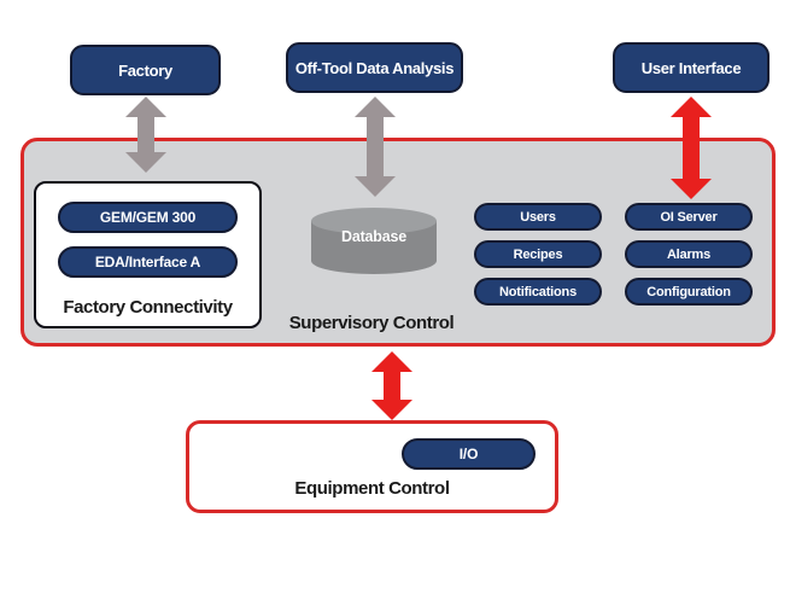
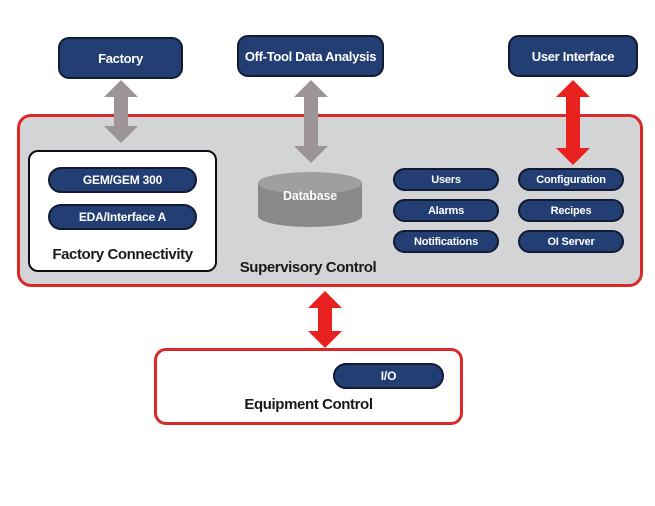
  Factory
  Off-Tool Data Analysis
  User Interface
  Supervisory Control
  GEM/GEM 300
  EDA/Interface A
  Factory Connectivity
  Database
  Users
- Recipes
+ Alarms
  Notifications
- OI Server
+ Configuration
- Alarms
+ Recipes
- Configuration
+ OI Server
  I/O
  Equipment Control
